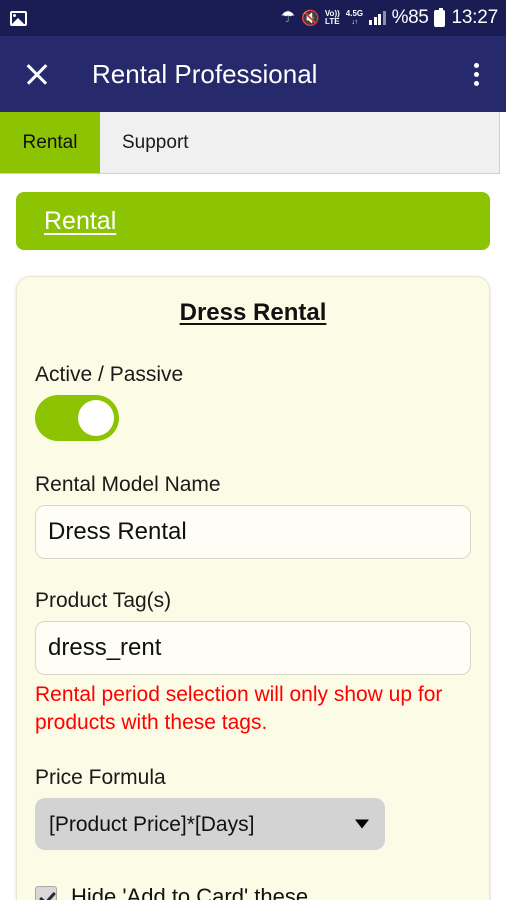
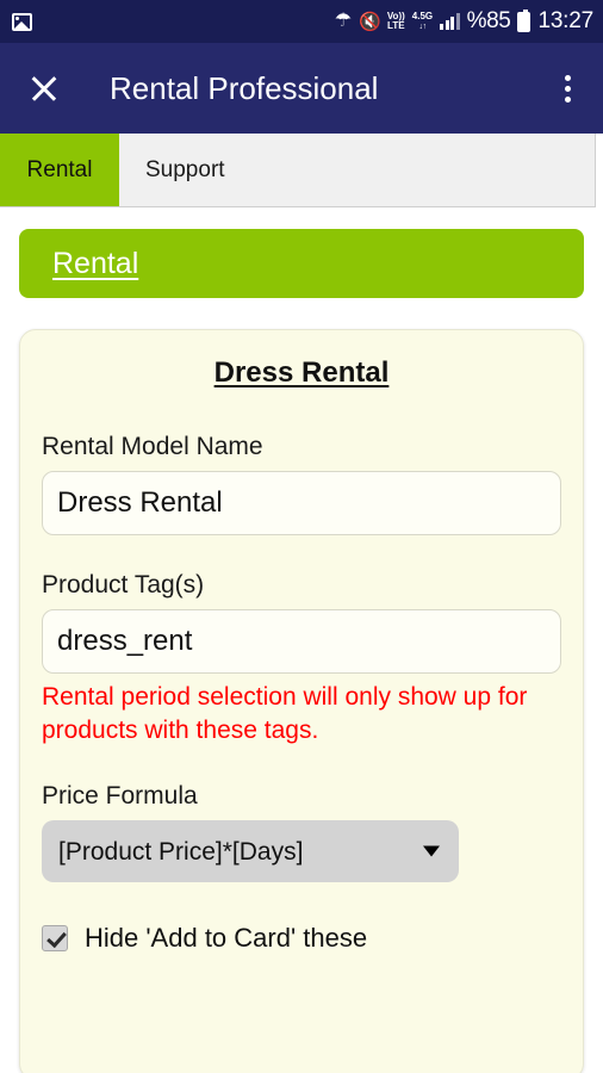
  ☂
  🔇
  Vo))
  LTE
  4.5G
  %85
  13:27
  Rental Professional
  Rental
  Support
  Rental
  Dress Rental
- Active / Passive
  Rental Model Name
  Dress Rental
  Product Tag(s)
  dress_rent
  Rental period selection will only show up for products with these tags.
  Price Formula
  [Product Price]*[Days]
  Hide 'Add to Card' these
